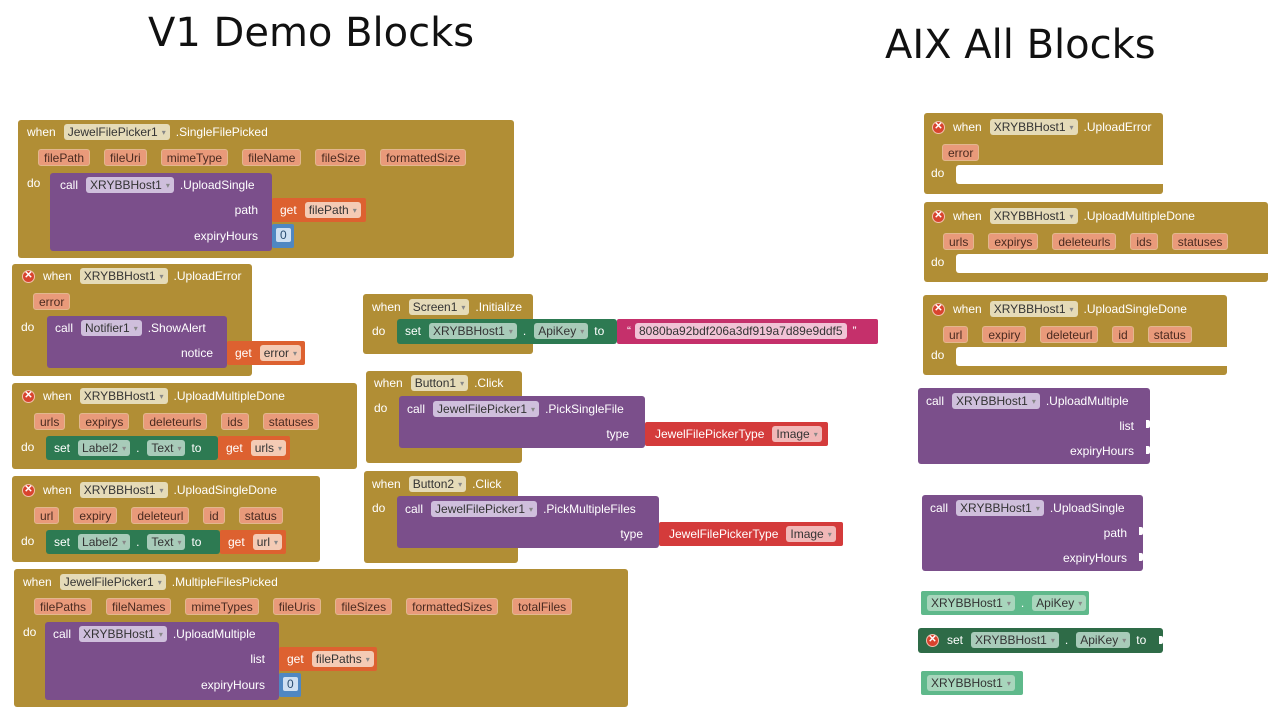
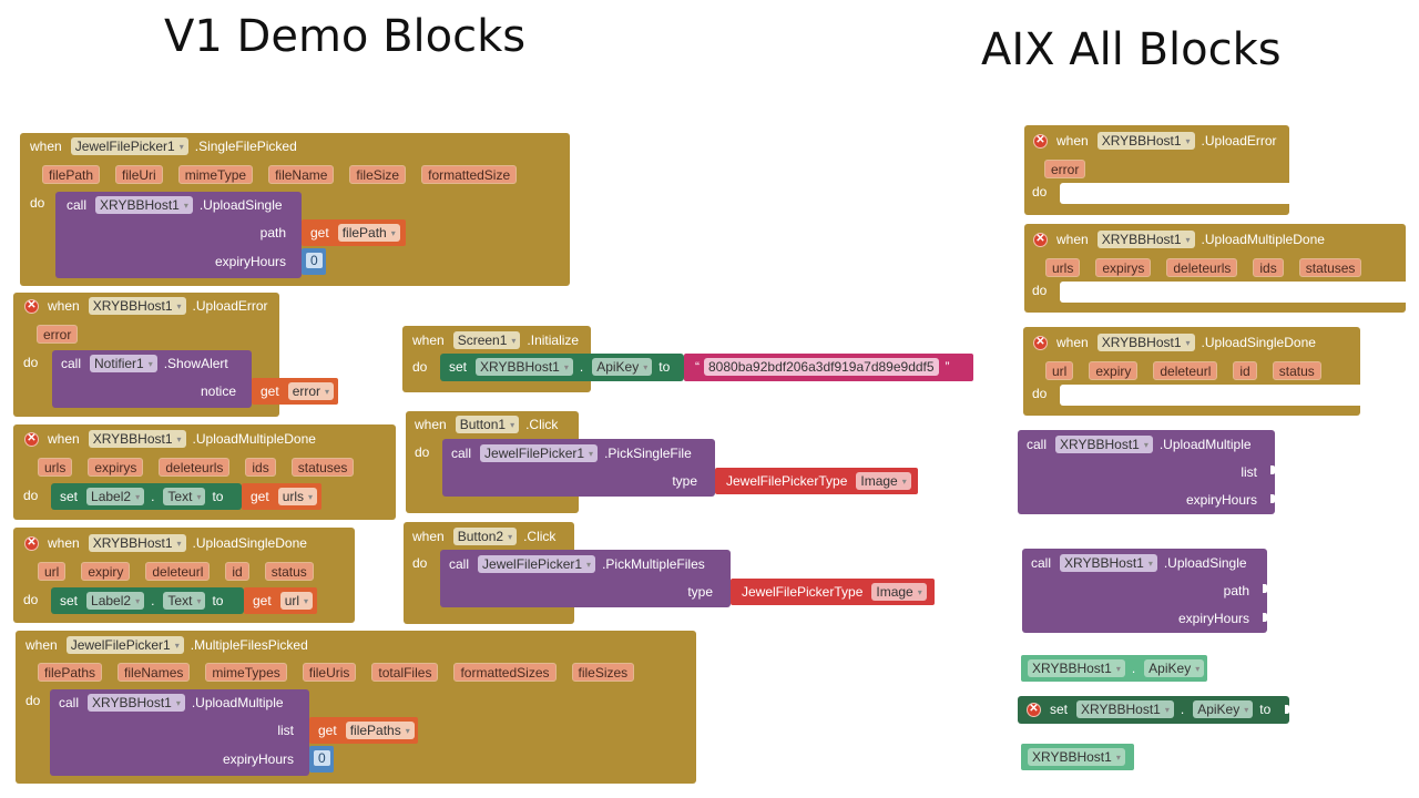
  V1 Demo Blocks
  AIX All Blocks
  when
  JewelFilePicker1
  ▾
  .SingleFilePicked
  filePath
  fileUri
  mimeType
  fileName
  fileSize
  formattedSize
  do
  call
  XRYBBHost1
  ▾
  .UploadSingle
  path
  expiryHours
  get
  filePath
  ▾
  0
  ✕
  when
  XRYBBHost1
  ▾
  .UploadError
  error
  do
  call
  Notifier1
  ▾
  .ShowAlert
  notice
  get
  error
  ▾
  ✕
  when
  XRYBBHost1
  ▾
  .UploadMultipleDone
  urls
  expirys
  deleteurls
  ids
  statuses
  do
  set
  Label2
  ▾
  .
  Text
  ▾
  to
  get
  urls
  ▾
  ✕
  when
  XRYBBHost1
  ▾
  .UploadSingleDone
  url
  expiry
  deleteurl
  id
  status
  do
  set
  Label2
  ▾
  .
  Text
  ▾
  to
  get
  url
  ▾
  when
  JewelFilePicker1
  ▾
  .MultipleFilesPicked
  filePaths
  fileNames
  mimeTypes
  fileUris
- fileSizes
+ totalFiles
  formattedSizes
- totalFiles
+ fileSizes
  do
  call
  XRYBBHost1
  ▾
  .UploadMultiple
  list
  expiryHours
  get
  filePaths
  ▾
  0
  when
  Screen1
  ▾
  .Initialize
  do
  set
  XRYBBHost1
  ▾
  .
  ApiKey
  ▾
  to
  “
  8080ba92bdf206a3df919a7d89e9ddf5
  ”
  when
  Button1
  ▾
  .Click
  do
  call
  JewelFilePicker1
  ▾
  .PickSingleFile
  type
  JewelFilePickerType
  Image
  ▾
  when
  Button2
  ▾
  .Click
  do
  call
  JewelFilePicker1
  ▾
  .PickMultipleFiles
  type
  JewelFilePickerType
  Image
  ▾
  ✕
  when
  XRYBBHost1
  ▾
  .UploadError
  error
  do
  ✕
  when
  XRYBBHost1
  ▾
  .UploadMultipleDone
  urls
  expirys
  deleteurls
  ids
  statuses
  do
  ✕
  when
  XRYBBHost1
  ▾
  .UploadSingleDone
  url
  expiry
  deleteurl
  id
  status
  do
  call
  XRYBBHost1
  ▾
  .UploadMultiple
  list
  expiryHours
  call
  XRYBBHost1
  ▾
  .UploadSingle
  path
  expiryHours
  XRYBBHost1
  ▾
  .
  ApiKey
  ▾
  ✕
  set
  XRYBBHost1
  ▾
  .
  ApiKey
  ▾
  to
  XRYBBHost1
  ▾
